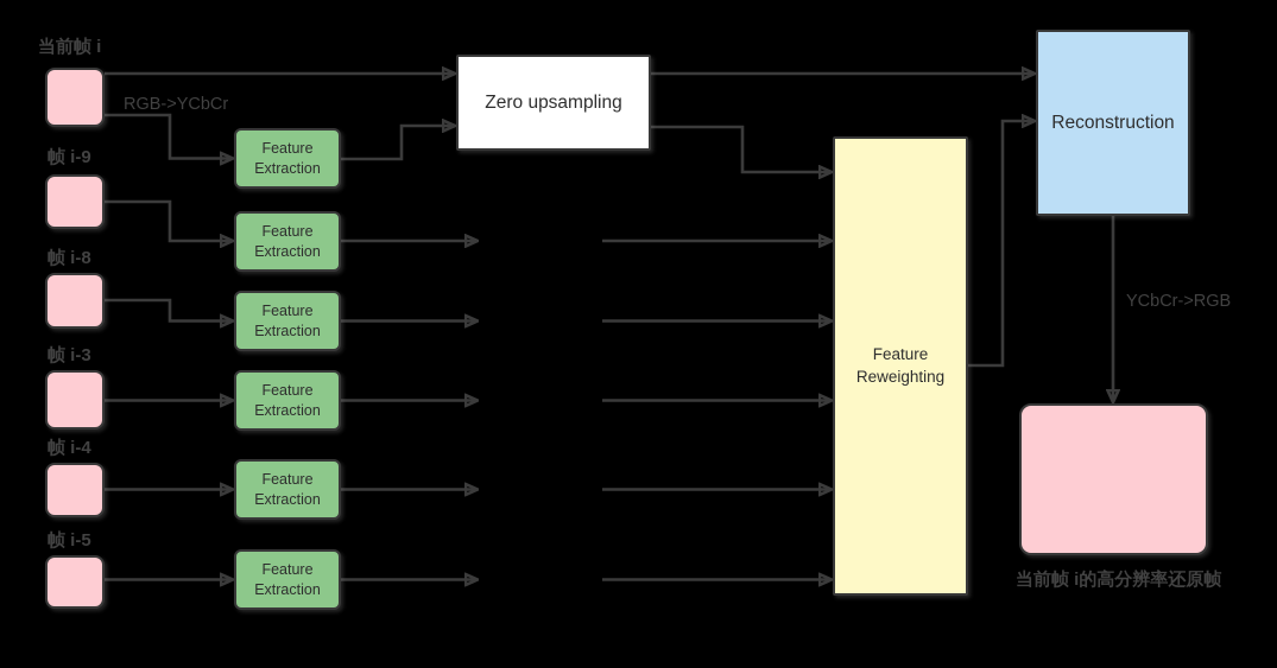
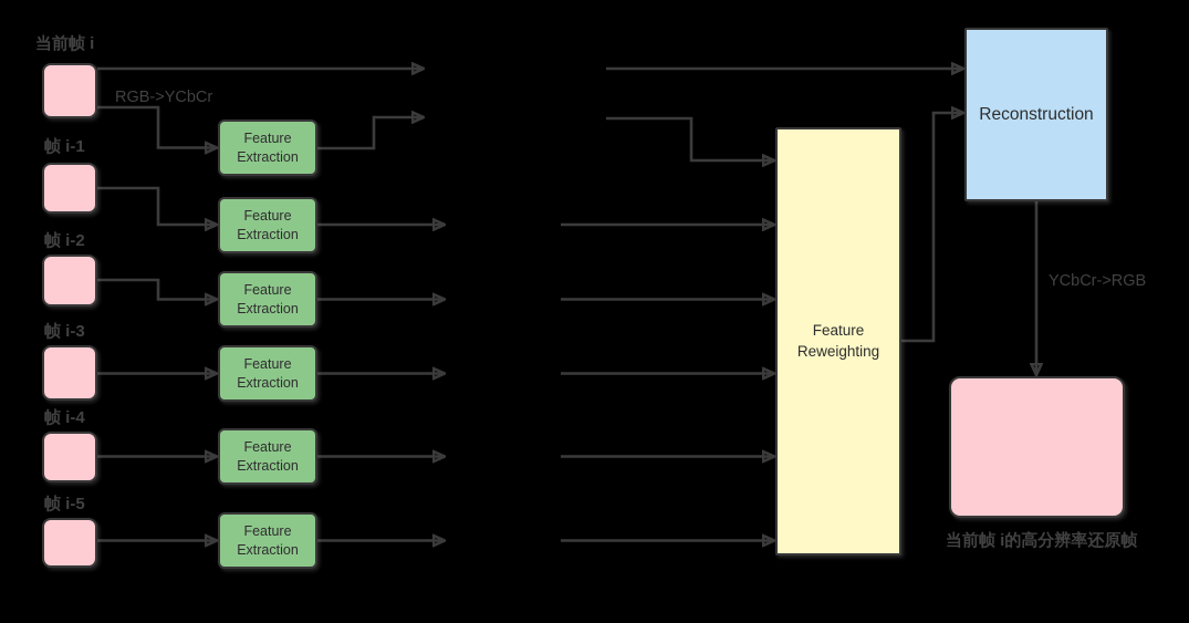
  当前帧 i
- 帧 i-9
+ 帧 i-1
- 帧 i-8
+ 帧 i-2
  帧 i-3
  帧 i-4
  帧 i-5
  Feature Extraction
  Feature Extraction
  Feature Extraction
  Feature Extraction
  Feature Extraction
  Feature Extraction
- Zero upsampling
  Feature Reweighting
  Reconstruction
  RGB->YCbCr
  YCbCr->RGB
  当前帧 i的高分辨率还原帧
